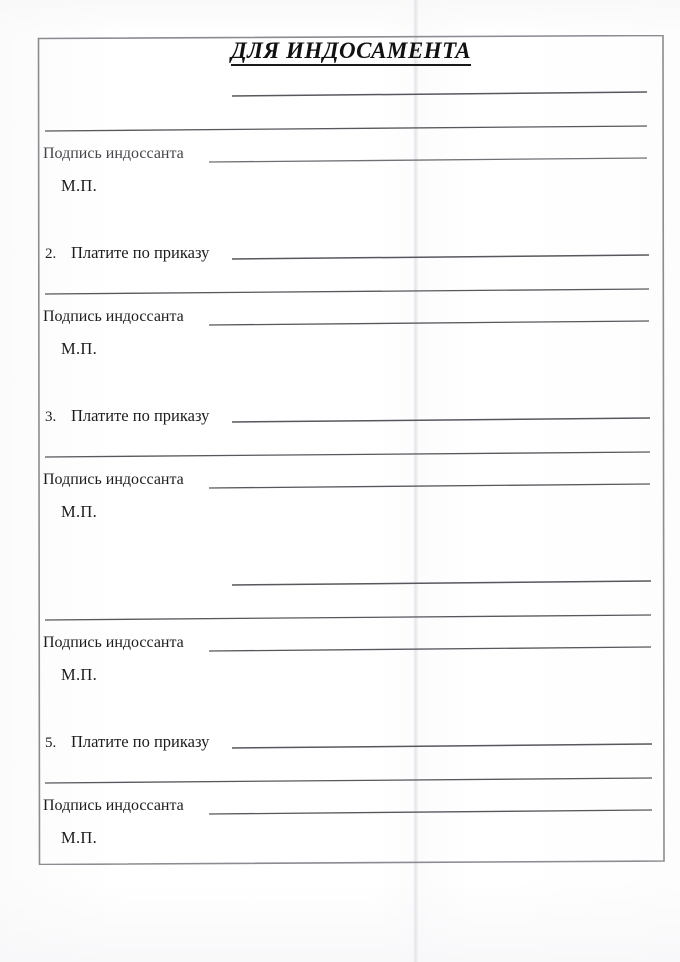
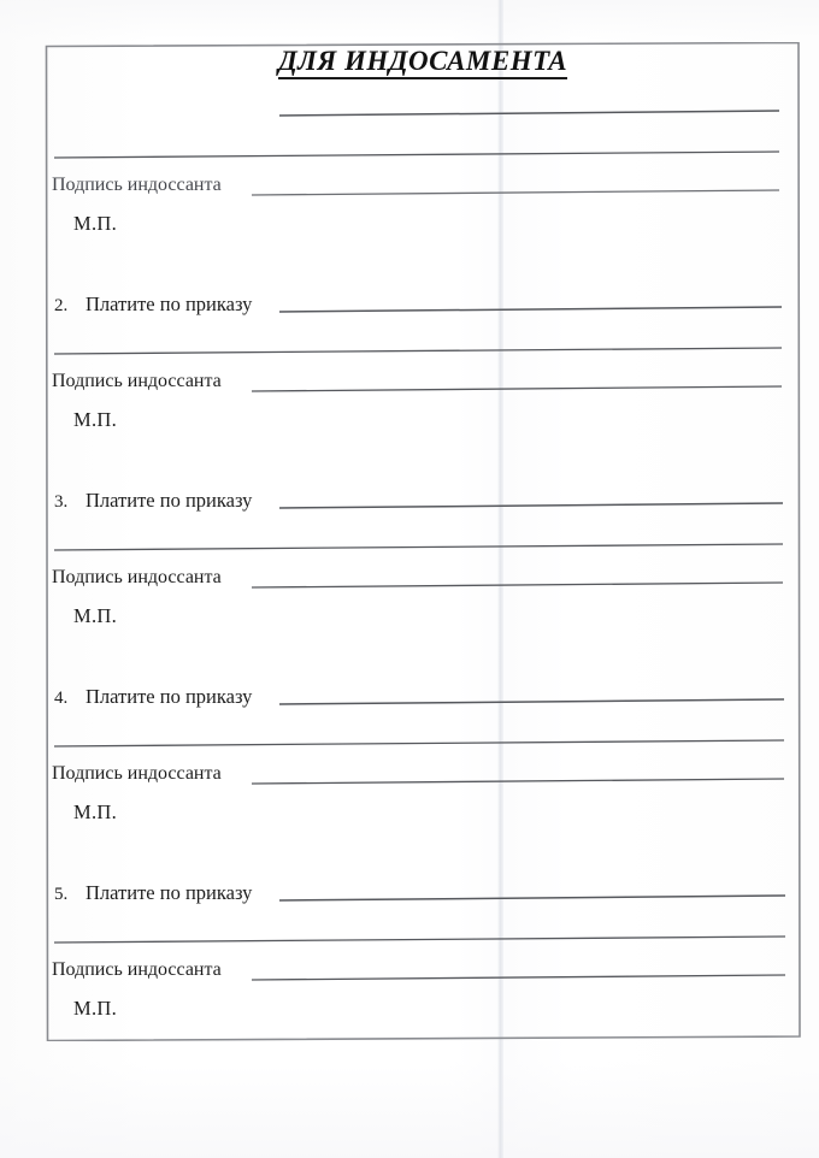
  ДЛЯ ИНДОСАМЕНТА
  Подпись индоссанта
  М.П.
  2. Платите по приказу
  Подпись индоссанта
  М.П.
  3. Платите по приказу
  Подпись индоссанта
  М.П.
+ 4. Платите по приказу
  Подпись индоссанта
  М.П.
  5. Платите по приказу
  Подпись индоссанта
  М.П.
